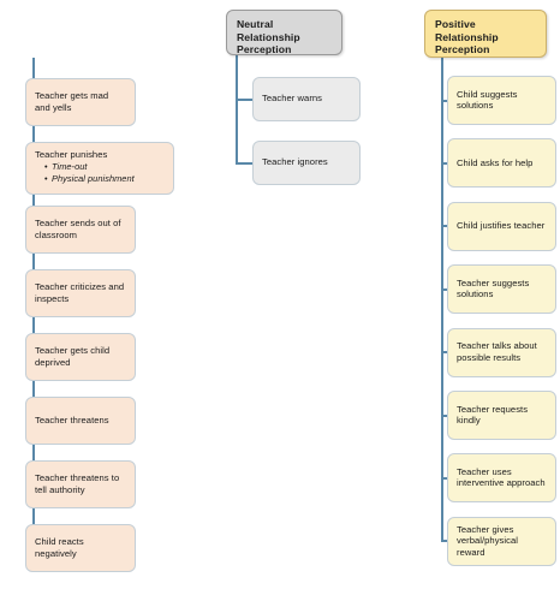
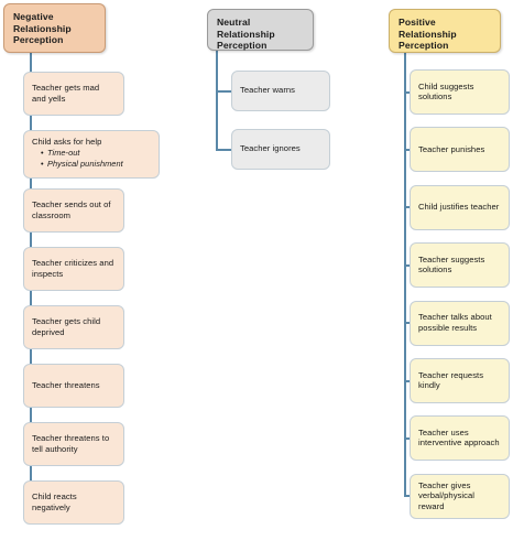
+ Negative Relationship Perception
  Teacher gets mad and yells
- Teacher punishes
+ Child asks for help
  Time-out
  Physical punishment
  Teacher sends out of classroom
  Teacher criticizes and inspects
  Teacher gets child deprived
  Teacher threatens
  Teacher threatens to tell authority
  Child reacts negatively
  Neutral Relationship Perception
  Teacher warns
  Teacher ignores
  Positive Relationship Perception
  Child suggests solutions
- Child asks for help
+ Teacher punishes
  Child justifies teacher
  Teacher suggests solutions
  Teacher talks about possible results
  Teacher requests kindly
  Teacher uses interventive approach
  Teacher gives verbal/physical reward
